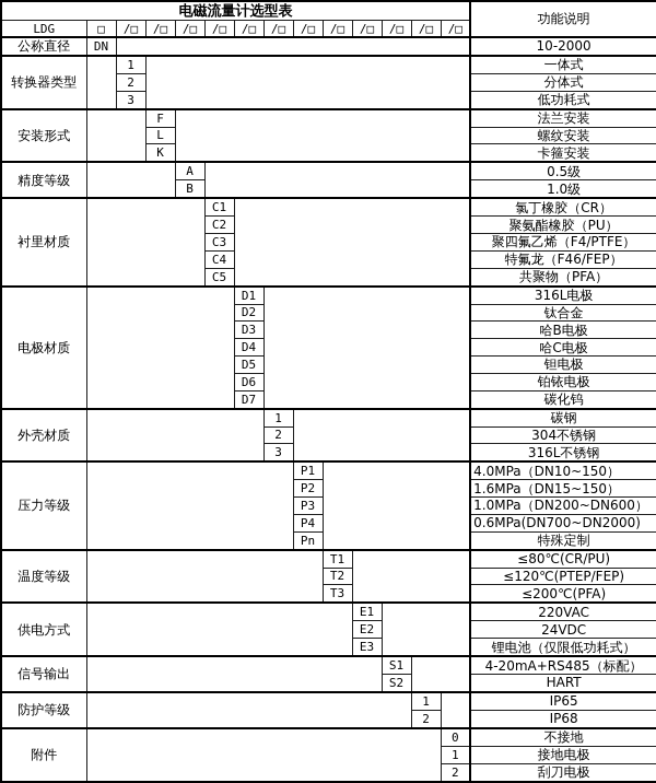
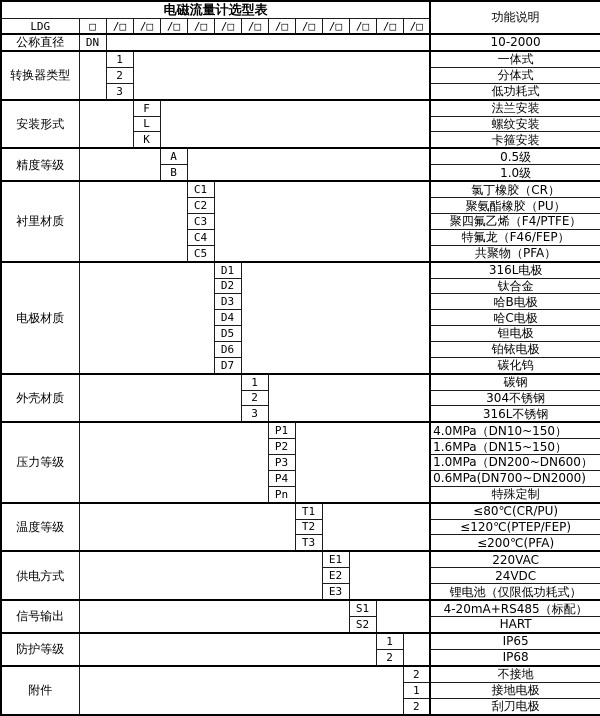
  电磁流量计选型表	功能说明
  LDG	□	/□	/□	/□	/□	/□	/□	/□	/□	/□	/□	/□	/□
  公称直径	DN		10-2000
  转换器类型		1		一体式
  2	分体式
  3	低功耗式
  安装形式		F		法兰安装
  L	螺纹安装
  K	卡箍安装
  精度等级		A		0.5级
  B	1.0级
  衬里材质		C1		氯丁橡胶（CR）
  C2	聚氨酯橡胶（PU）
  C3	聚四氟乙烯（F4/PTFE）
  C4	特氟龙（F46/FEP）
  C5	共聚物（PFA）
  电极材质		D1		316L电极
  D2	钛合金
  D3	哈B电极
  D4	哈C电极
  D5	钽电极
  D6	铂铱电极
  D7	碳化钨
  外壳材质		1		碳钢
  2	304不锈钢
  3	316L不锈钢
  压力等级		P1		4.0MPa（DN10~150）
  P2	1.6MPa（DN15~150）
  P3	1.0MPa（DN200~DN600）
  P4	0.6MPa(DN700~DN2000)
  Pn	特殊定制
  温度等级		T1		≤80℃(CR/PU)
  T2	≤120℃(PTEP/FEP)
  T3	≤200℃(PFA)
  供电方式		E1		220VAC
  E2	24VDC
  E3	锂电池（仅限低功耗式）
  信号输出		S1		4-20mA+RS485（标配）
  S2	HART
  防护等级		1		IP65
  2	IP68
- 附件		0	不接地
+ 附件		2	不接地
  1	接地电极
  2	刮刀电极
